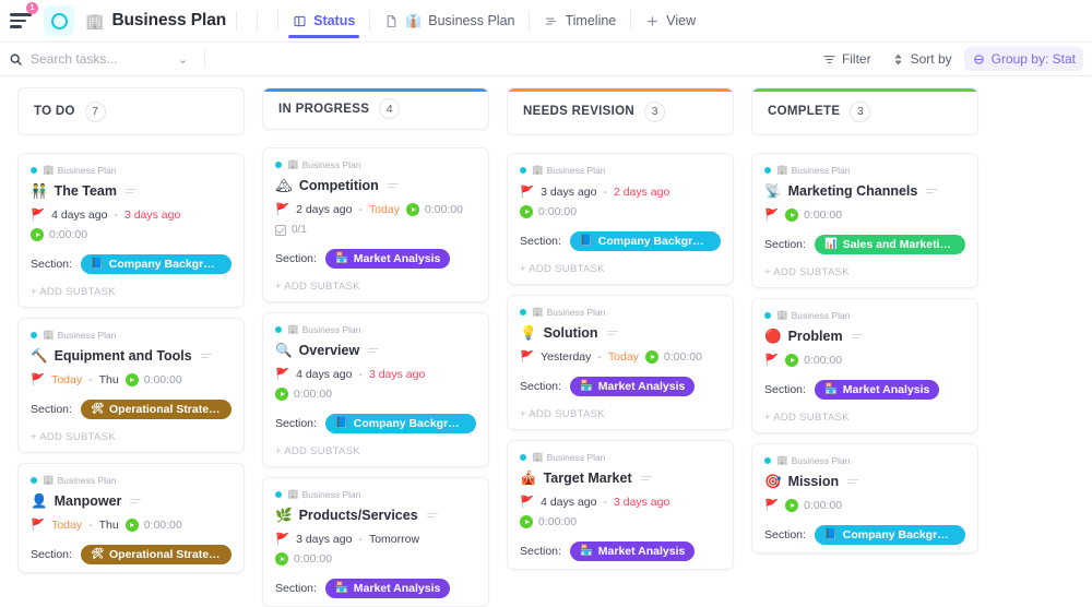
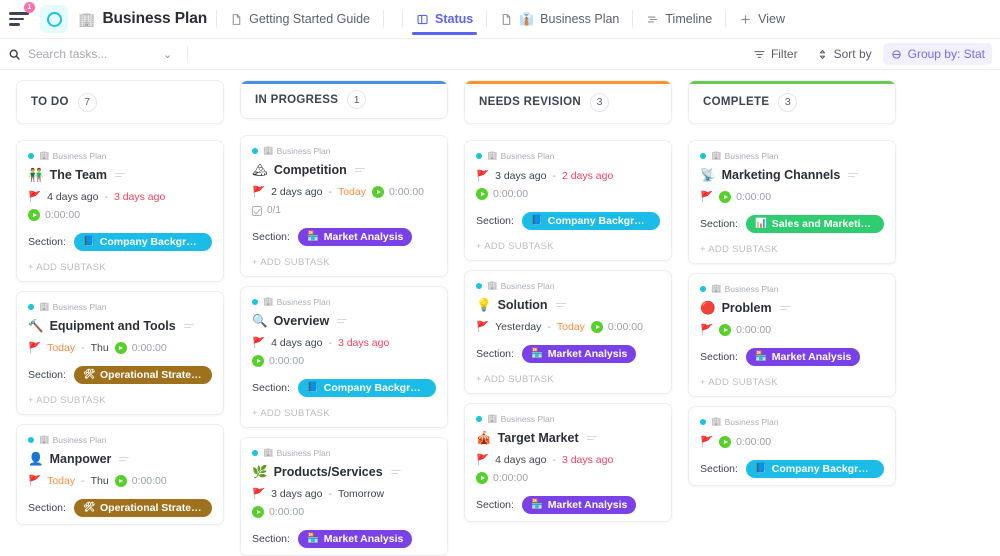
  🏢
  Business Plan
+ Getting Started Guide
  Status
  👔
  Business Plan
  Timeline
  View
  Search tasks...
  ⌄
  Filter
  Sort by
  Group by: Stat
  TO DO
  7
  🏢
  Business Plan
  👬
  The Team
  🚩
  4 days ago
  -
  3 days ago
  0:00:00
  Section:
  📘
  Company Backgroun
  + ADD SUBTASK
  🏢
  Business Plan
  🔨
  Equipment and Tools
  🚩
  Today
  -
  Thu
  0:00:00
  Section:
  🛠
  Operational Strategy
  + ADD SUBTASK
  🏢
  Business Plan
  👤
  Manpower
  🚩
  Today
  -
  Thu
  0:00:00
  Section:
  🛠
  Operational Strategy
  IN PROGRESS
- 4
+ 1
  🏢
  Business Plan
  🏔
  Competition
  🚩
  2 days ago
  -
  Today
  0:00:00
  0/1
  Section:
  🏪
  Market Analysis
  + ADD SUBTASK
  🏢
  Business Plan
  🔍
  Overview
  🚩
  4 days ago
  -
  3 days ago
  0:00:00
  Section:
  📘
  Company Backgroun
  + ADD SUBTASK
  🏢
  Business Plan
  🌿
  Products/Services
  🚩
  3 days ago
  -
  Tomorrow
  0:00:00
  Section:
  🏪
  Market Analysis
  NEEDS REVISION
  3
  🏢
  Business Plan
  🚩
  3 days ago
  -
  2 days ago
  0:00:00
  Section:
  📘
  Company Backgroun
  + ADD SUBTASK
  🏢
  Business Plan
  💡
  Solution
  🚩
  Yesterday
  -
  Today
  0:00:00
  Section:
  🏪
  Market Analysis
  + ADD SUBTASK
  🏢
  Business Plan
  🎪
  Target Market
  🚩
  4 days ago
  -
  3 days ago
  0:00:00
  Section:
  🏪
  Market Analysis
  COMPLETE
  3
  🏢
  Business Plan
  📡
  Marketing Channels
  🚩
  0:00:00
  Section:
  📊
  Sales and Marketinq
  + ADD SUBTASK
  🏢
  Business Plan
  🔴
  Problem
  🚩
  0:00:00
  Section:
  🏪
  Market Analysis
  + ADD SUBTASK
  🏢
  Business Plan
- 🎯
- Mission
  🚩
  0:00:00
  Section:
  📘
  Company Backgroun
